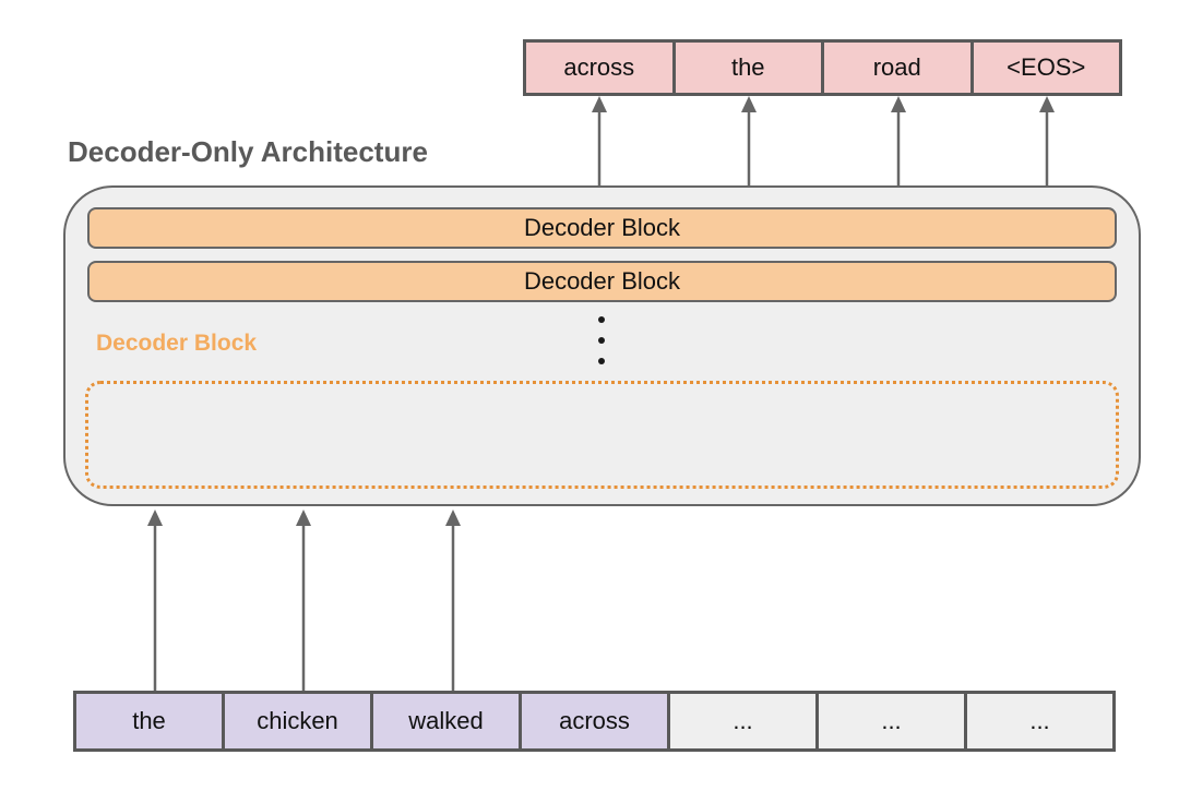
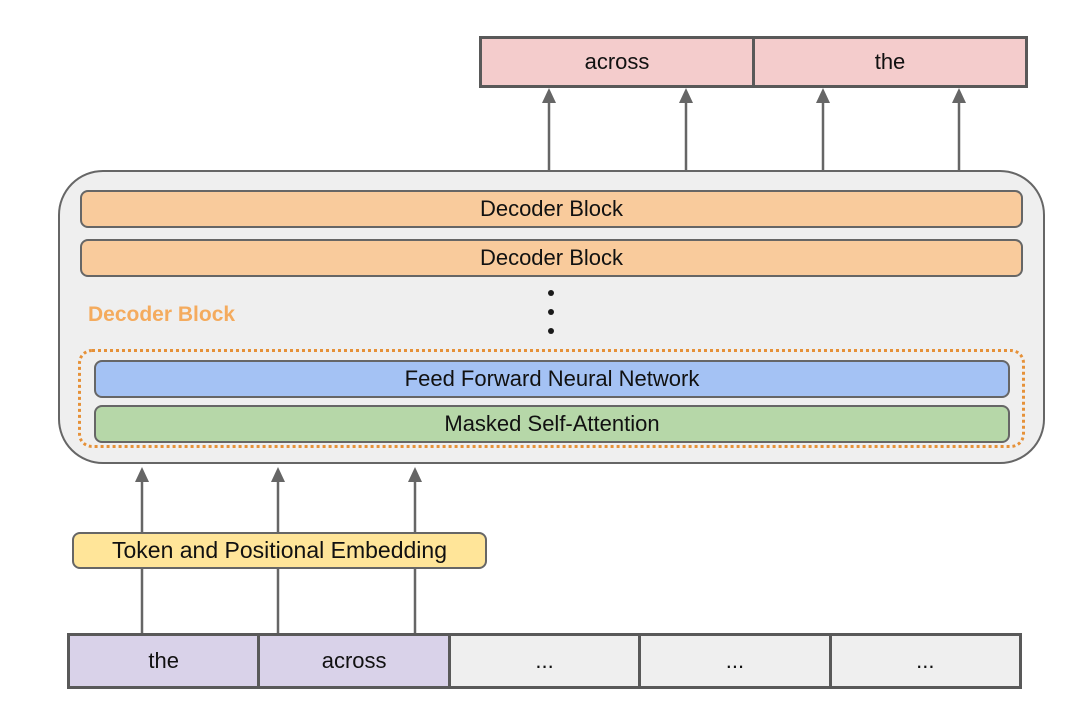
  across
  the
- road
- <EOS>
- Decoder-Only Architecture
  Decoder Block
  Decoder Block
  Decoder Block
+ Feed Forward Neural Network
+ Masked Self-Attention
+ Token and Positional Embedding
  the
- chicken
- walked
  across
  ...
  ...
  ...
